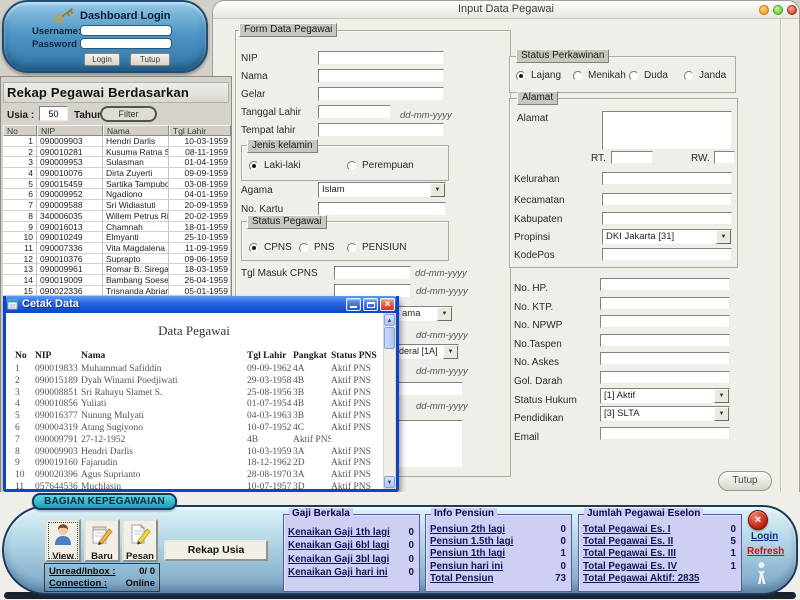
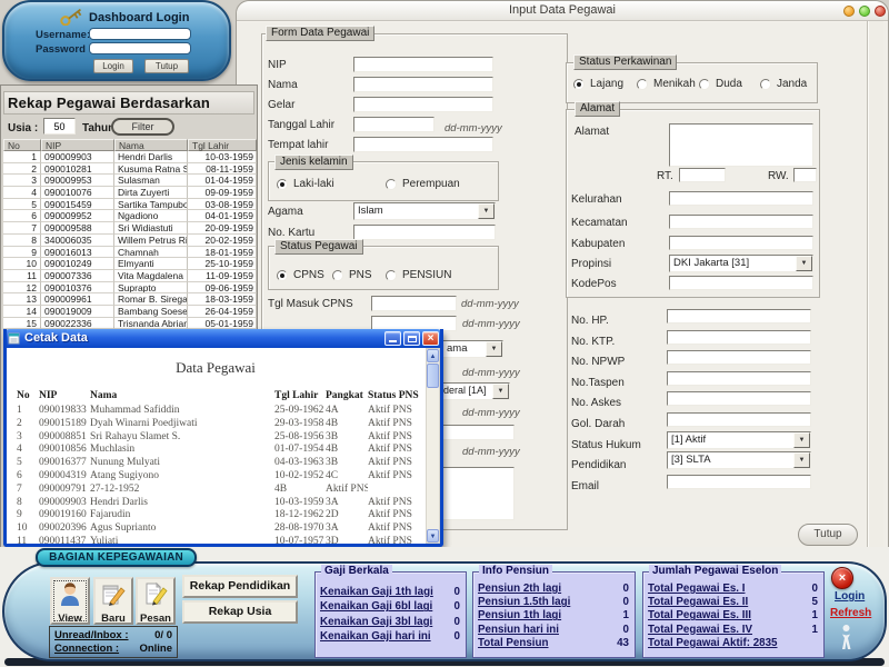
  Input Data Pegawai
  Form Data Pegawai
  NIP
  Nama
  Gelar
  Tanggal Lahir dd-mm-yyyy
  Tempat lahir
  Jenis kelamin
  Laki-laki
  Perempuan
  Agama
  Islam
  No. Kartu
  Status Pegawai
  CPNS
  PNS
  PENSIUN
  Tgl Masuk CPNS
  dd-mm-yyyy
  dd-mm-yyyy
  ama
  dd-mm-yyyy
  nderal [1A]
  dd-mm-yyyy
  dd-mm-yyyy
  Status Perkawinan
  Lajang
  Menikah
  Duda
  Janda
  Alamat
  Alamat
  RT.
  RW.
  Kelurahan
  Kecamatan
  Kabupaten
  Propinsi
  DKI Jakarta [31]
  KodePos
  No. HP.
  No. KTP.
  No. NPWP
  No.Taspen
  No. Askes
  Gol. Darah
  Status Hukum
  [1] Aktif
  Pendidikan
  [3] SLTA
  Email
  Tutup
  Rekap Pegawai Berdasarkan
  Usia :
  50
  Tahu
  Filter
  No
  NIP
  Nama
  Tgl Lahir
  1
  090009903
  Hendri Darlis
  10-03-1959
  2
  090010281
  Kusuma Ratna S
  08-11-1959
  3
  090009953
  Sulasman
  01-04-1959
  4
  090010076
  Dirta Zuyerti
  09-09-1959
  5
  090015459
  Sartika Tampubo
  03-08-1959
  6
  090009952
  Ngadiono
  04-01-1959
  7
  090009588
  Sri Widiastuti
  20-09-1959
  8
  340006035
  Willem Petrus Ri
  20-02-1959
  9
  090016013
  Chamnah
  18-01-1959
  10
  090010249
  Elmyanti
  25-10-1959
  11
  090007336
  Vita Magdalena
  11-09-1959
  12
  090010376
  Suprapto
  09-06-1959
  13
  090009961
  Romar B. Sirega
  18-03-1959
  14
  090019009
  26-04-1959
  15
  090022336
  Trisnanda Abrian
  05-01-1959
  Dashboard Login
  Username
  Password
  Login
  Tutup
  Cetak Data
  ×
  Data Pegawai
  No
  NIP
  Nama
  Tgl Lahir
  Pangkat
  Status PNS
  1
  090019833
  Muhammad Safiddin
- 09-09-1962
+ 25-09-1962
  4A
  Aktif PNS
  2
  090015189
  Dyah Winarni Poedjiwati
  29-03-1958
  4B
  Aktif PNS
  3
  090008851
  Sri Rahayu Slamet S.
  25-08-1956
  3B
  Aktif PNS
  4
  090010856
- Yuliati
+ Muchlasin
  01-07-1954
  4B
  Aktif PNS
  5
  090016377
  Nunung Mulyati
  04-03-1963
  3B
  Aktif PNS
  6
  090004319
  Atang Sugiyono
- 10-07-1952
+ 10-02-1952
  4C
  Aktif PNS
  7
  090009791
  27-12-1952
  4B
  Aktif PNS
  8
  090009903
  Hendri Darlis
  10-03-1959
  3A
  Aktif PNS
  9
  090019160
  Fajarudin
  18-12-1962
  2D
  Aktif PNS
  10
  090020396
  Agus Suprianto
  28-08-1970
  3A
  Aktif PNS
  11
- 057644536
+ 090011437
- Muchlasin
+ Yuliati
  10-07-1957
  3D
  Aktif PNS
  View
  Baru
  Pesan
  Unread/Inbox :
  0/ 0
  Connection :
  Online
+ Rekap Pendidikan
  Rekap Usia
  Gaji Berkala
  Kenaikan Gaji 1th lagi
  0
  Kenaikan Gaji 6bl lagi
  0
  Kenaikan Gaji 3bl lagi
  0
  Kenaikan Gaji hari ini
  0
  Info Pensiun
  Pensiun 2th lagi
  0
  Pensiun 1.5th lagi
  0
  Pensiun 1th lagi
  1
  Pensiun hari ini
  0
  Total Pensiun
- 73
+ 43
  Jumlah Pegawai Eselon
  Total Pegawai Es. I
  0
  Total Pegawai Es. II
  5
  Total Pegawai Es. III
  1
  Total Pegawai Es. IV
  1
  Total Pegawai Aktif: 2835
  ×
  Login
  Refresh
  BAGIAN KEPEGAWAIAN
